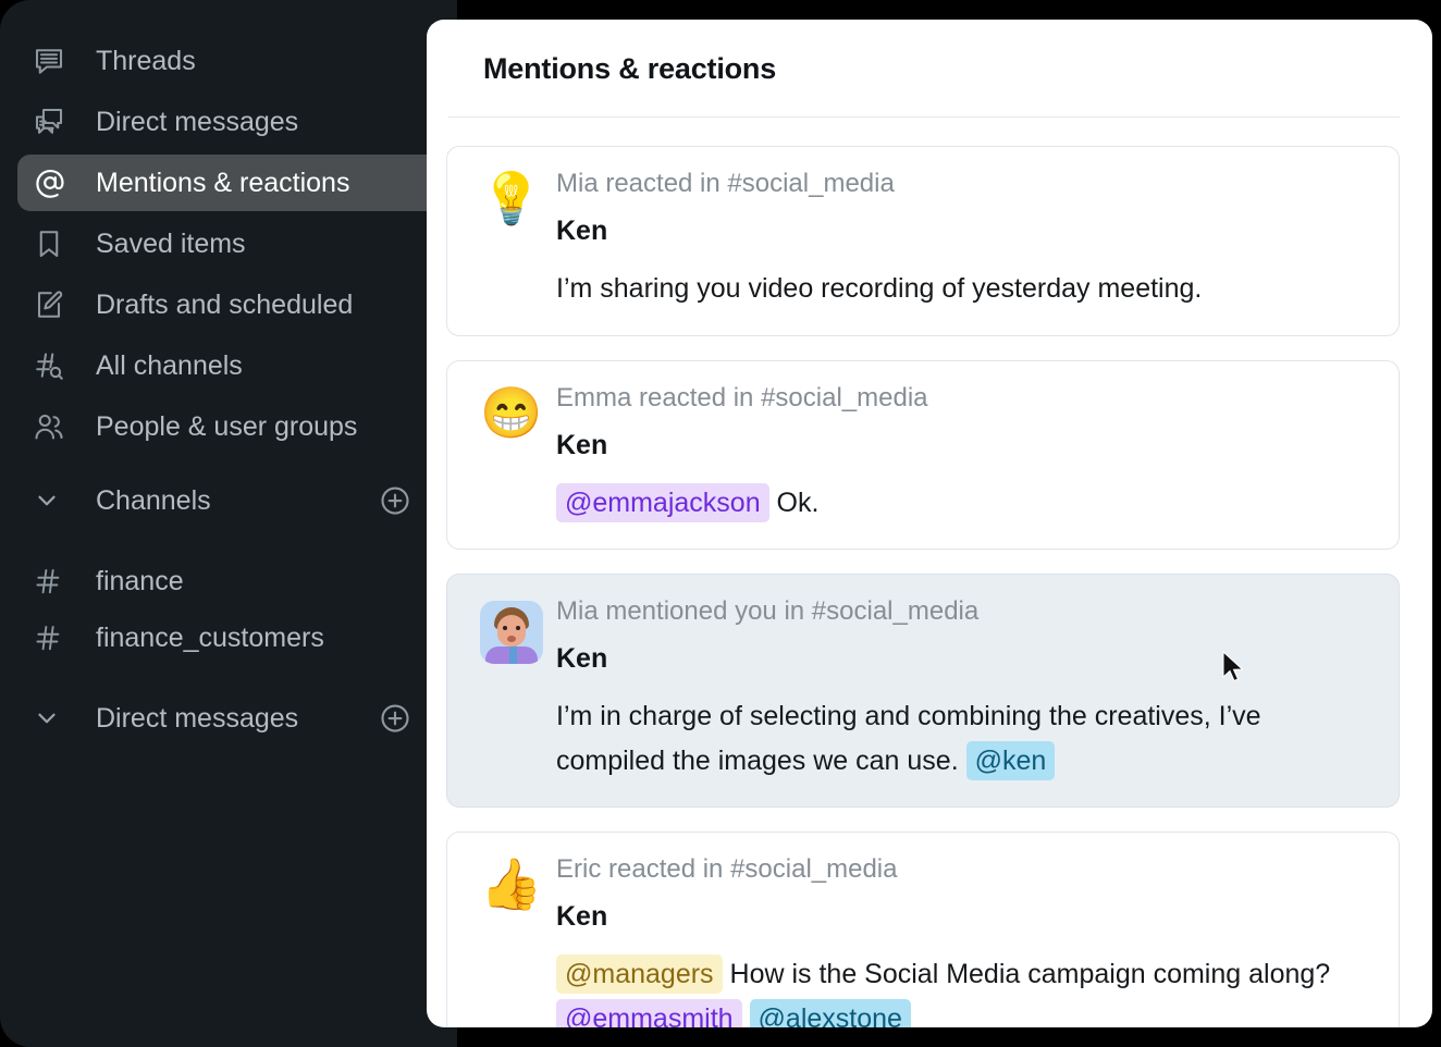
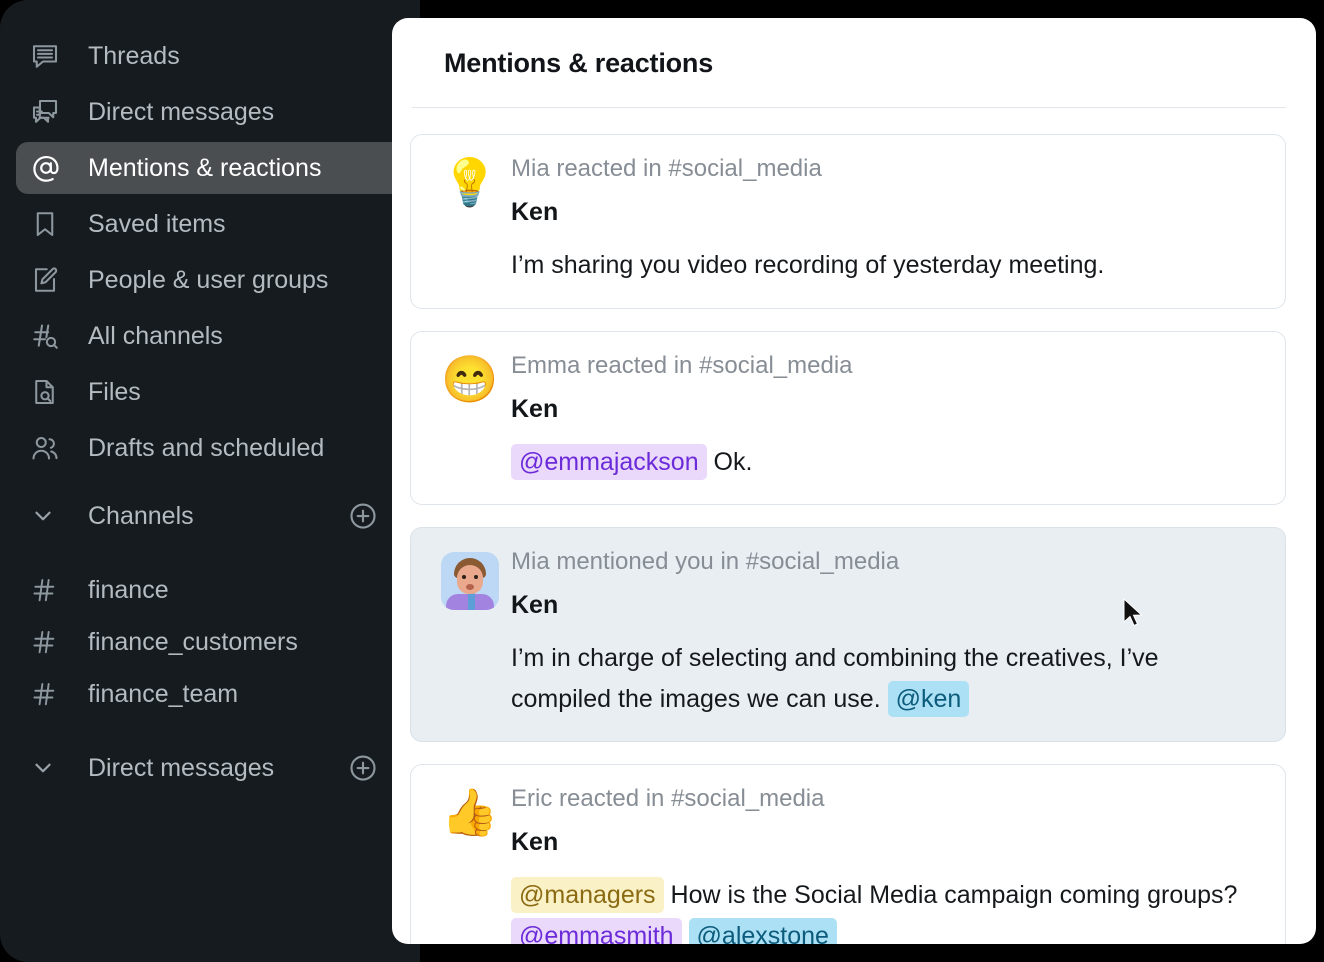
  Threads
  Direct messages
  Mentions & reactions
  Saved items
- Drafts and scheduled
+ People & user groups
  All channels
+ Files
- People & user groups
+ Drafts and scheduled
  Channels
  finance
  finance_customers
+ finance_team
  Direct messages
  Mentions & reactions
  💡
  Mia reacted in #social_media
  Ken
  I’m sharing you video recording of yesterday meeting.
  😁
  Emma reacted in #social_media
  Ken
  @emmajackson Ok.
  Mia mentioned you in #social_media
  Ken
  I’m in charge of selecting and combining the creatives, I’ve compiled the images we can use. @ken
  👍
  Eric reacted in #social_media
  Ken
- @managers How is the Social Media campaign coming along? @emmasmith @alexstone
+ @managers How is the Social Media campaign coming groups? @emmasmith @alexstone
